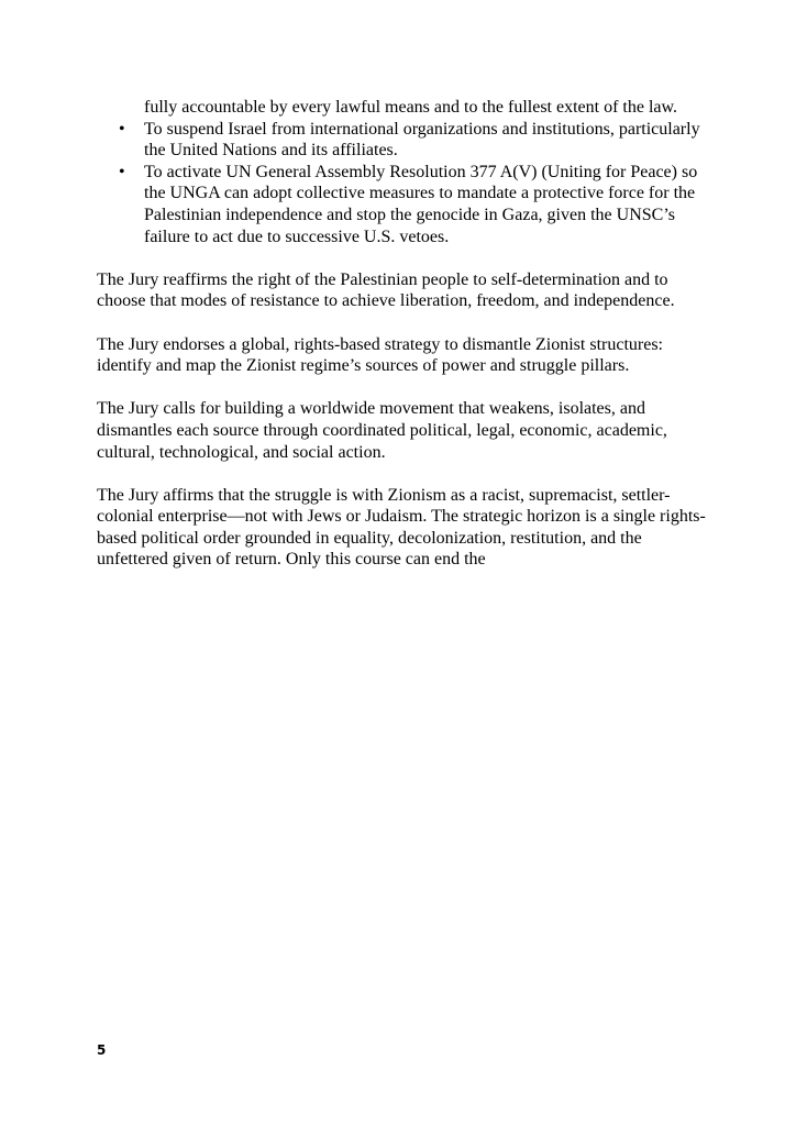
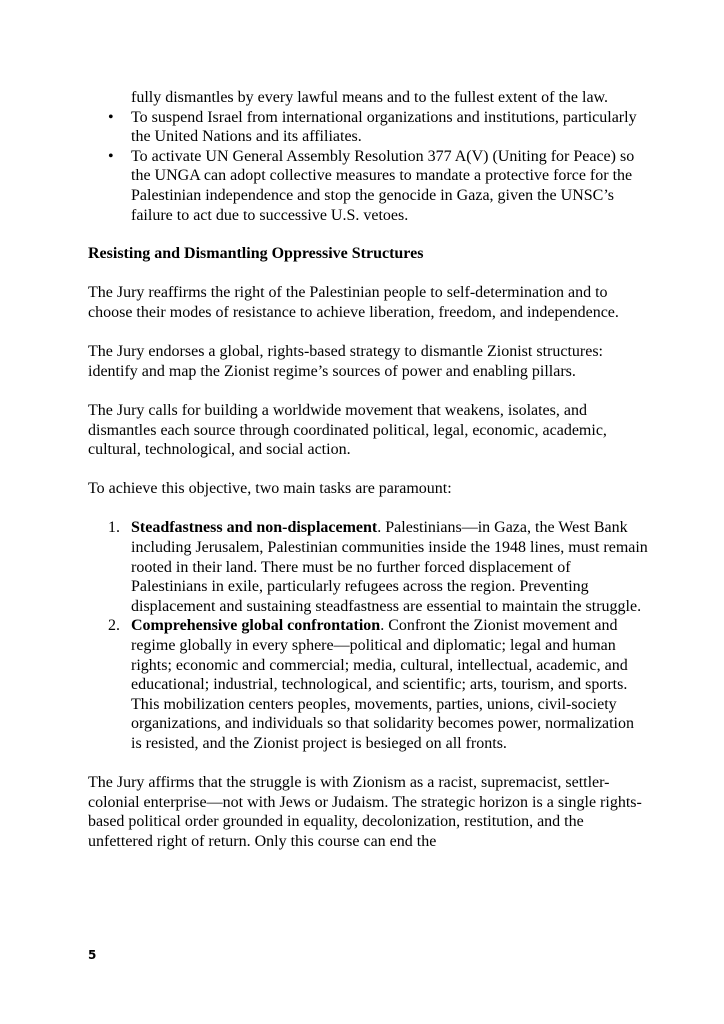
- fully accountable by every lawful means and to the fullest extent of the law.
+ fully dismantles by every lawful means and to the fullest extent of the law.
  •
  To suspend Israel from international organizations and institutions, particularly the United Nations and its affiliates.
  •
  To activate UN General Assembly Resolution 377 A(V) (Uniting for Peace) so the UNGA can adopt collective measures to mandate a protective force for the Palestinian independence and stop the genocide in Gaza, given the UNSC’s failure to act due to successive U.S. vetoes.
+ Resisting and Dismantling Oppressive Structures
- The Jury reaffirms the right of the Palestinian people to self-determination and to choose that modes of resistance to achieve liberation, freedom, and independence.
+ The Jury reaffirms the right of the Palestinian people to self-determination and to choose their modes of resistance to achieve liberation, freedom, and independence.
- The Jury endorses a global, rights-based strategy to dismantle Zionist structures: identify and map the Zionist regime’s sources of power and struggle pillars.
+ The Jury endorses a global, rights-based strategy to dismantle Zionist structures: identify and map the Zionist regime’s sources of power and enabling pillars.
  The Jury calls for building a worldwide movement that weakens, isolates, and dismantles each source through coordinated political, legal, economic, academic, cultural, technological, and social action.
+ To achieve this objective, two main tasks are paramount:
+ 1.
+ Steadfastness and non-displacement. Palestinians—in Gaza, the West Bank including Jerusalem, Palestinian communities inside the 1948 lines, must remain rooted in their land. There must be no further forced displacement of Palestinians in exile, particularly refugees across the region. Preventing displacement and sustaining steadfastness are essential to maintain the struggle.
+ 2.
+ Comprehensive global confrontation. Confront the Zionist movement and regime globally in every sphere—political and diplomatic; legal and human rights; economic and commercial; media, cultural, intellectual, academic, and educational; industrial, technological, and scientific; arts, tourism, and sports. This mobilization centers peoples, movements, parties, unions, civil-society organizations, and individuals so that solidarity becomes power, normalization is resisted, and the Zionist project is besieged on all fronts.
- The Jury affirms that the struggle is with Zionism as a racist, supremacist, settler-colonial enterprise—not with Jews or Judaism. The strategic horizon is a single rights-based political order grounded in equality, decolonization, restitution, and the unfettered given of return. Only this course can end the
+ The Jury affirms that the struggle is with Zionism as a racist, supremacist, settler-colonial enterprise—not with Jews or Judaism. The strategic horizon is a single rights-based political order grounded in equality, decolonization, restitution, and the unfettered right of return. Only this course can end the
  5
